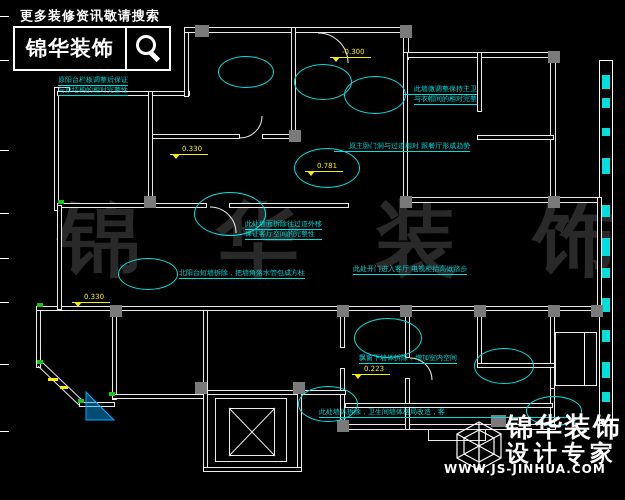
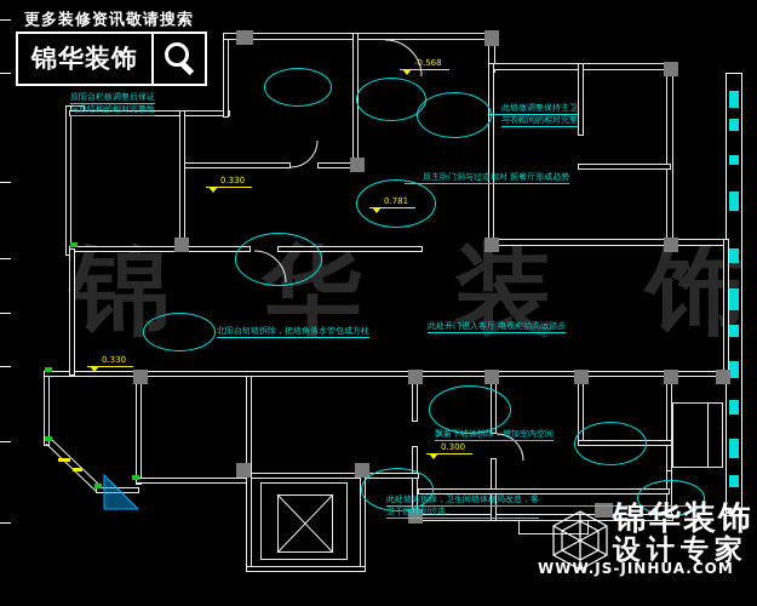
  锦 华 装 饰
  原阳台栏板调整后保证
  与原结构的相对完整性
  此墙微调整保持主卫
  与衣帽间的相对完整
  原主卧门洞与过道相对 跟餐厅形成趋势
- 此处墙面拆除往过道外移
- 保证客厅空间的完整性
  北阳台短墙拆除，把墙角落水管包成方柱
  此处开门进入客厅 电视柜抬高做踏步
  飘窗下墙体拆除，增加室内空间
  此处墙体拆除，卫生间墙体格局改造，客
+ 卫干区移到过道。
- -0.300
+ -0.568
  0.330
  0.781
  0.330
- 0.223
+ 0.300
  更多装修资讯敬请搜索
  锦华装饰
  锦华装饰
  设计专家
  WWW.JS-JINHUA.COM
